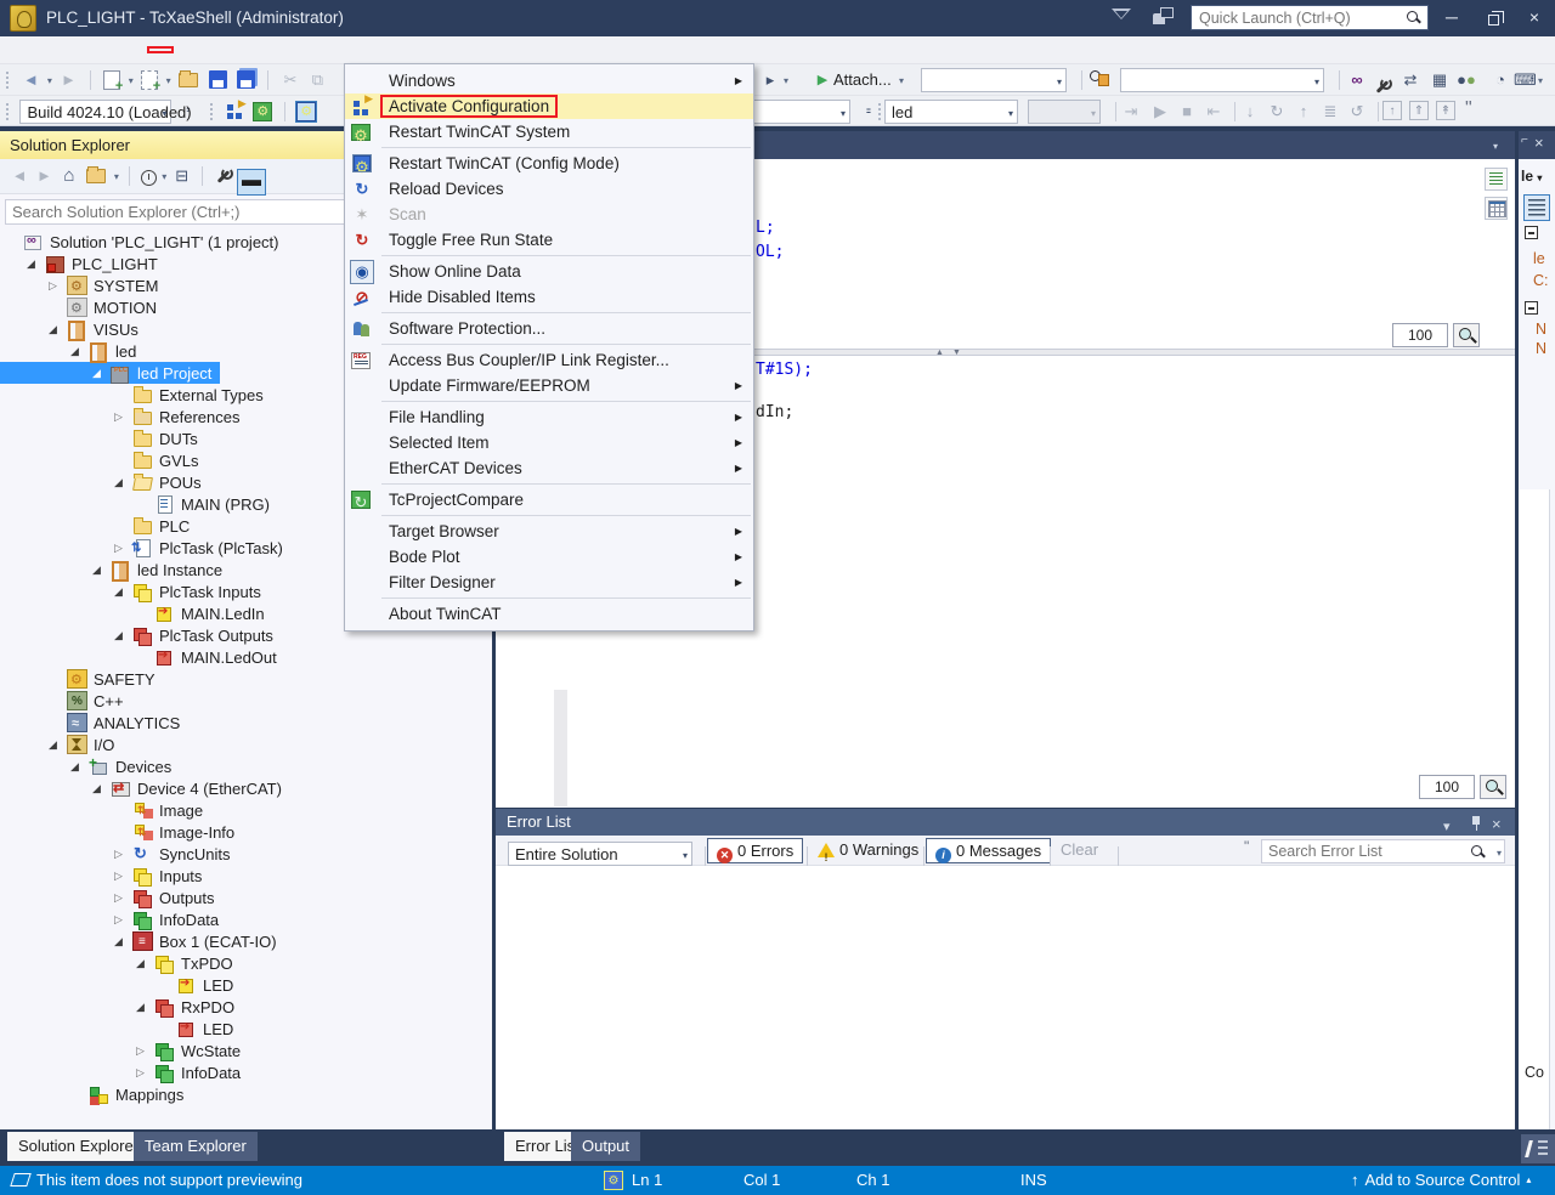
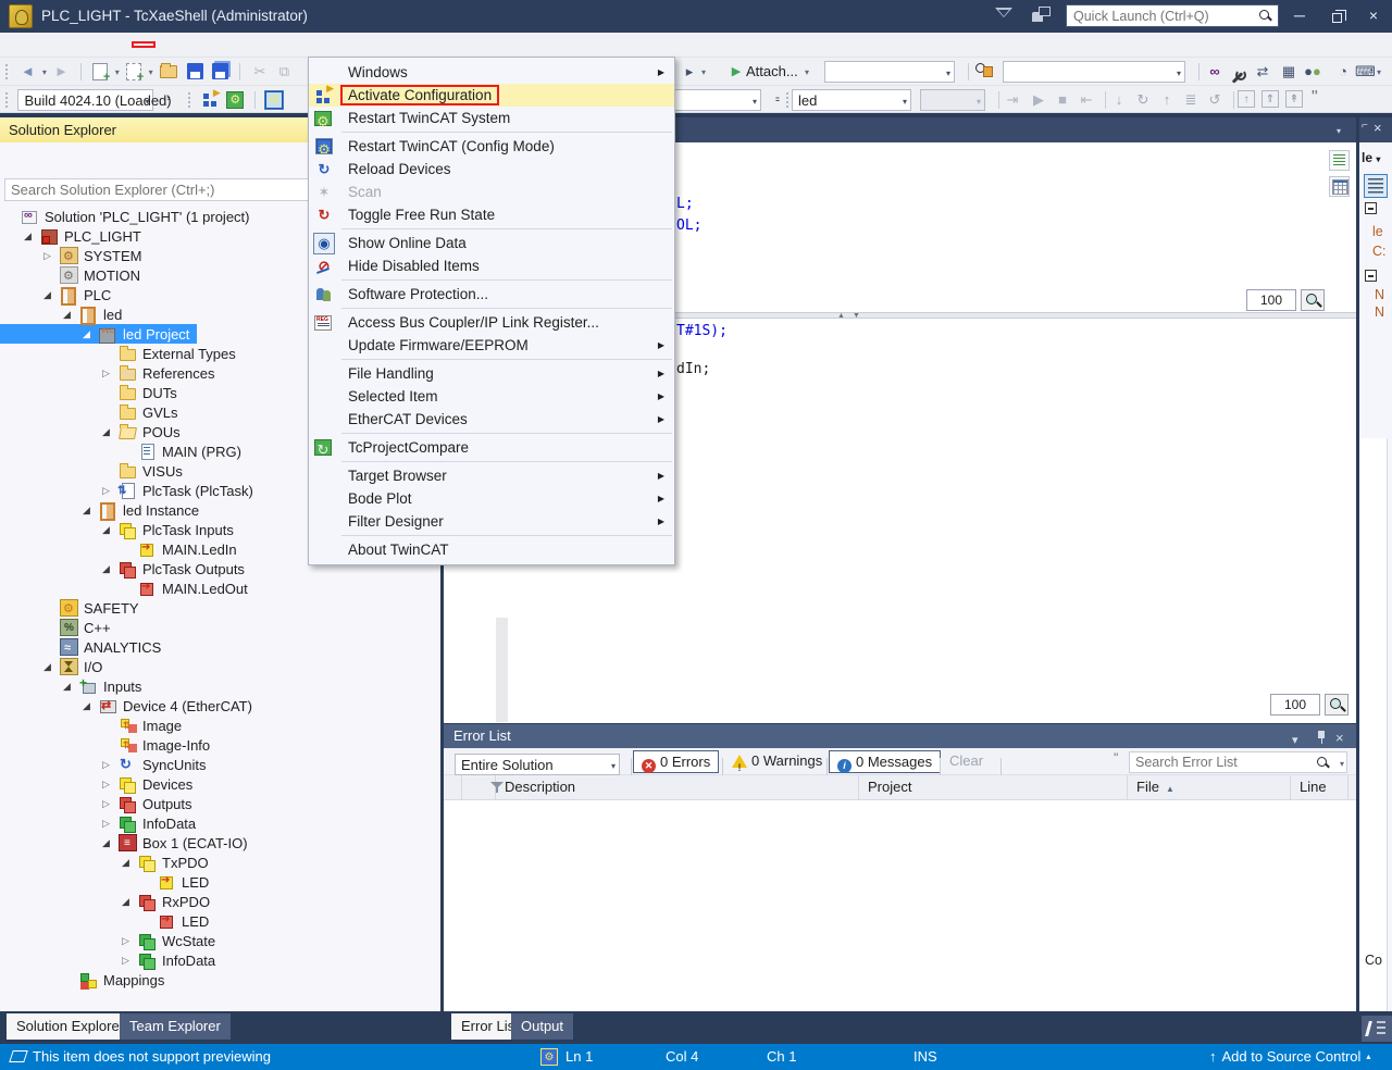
  PLC_LIGHT - TcXaeShell (Administrator)
  Quick Launch (Ctrl+Q)
  ─
  ×
  ◄ ▾ ► ▾ ▾ ✂ ⧉
  ▸
  ▾
  ▶
  Attach...
  ▾
  ▾
  ▾
  ∞
  ⇄
  ▦
  ●●
  ◔
  ⌨
  ▾
  Build 4024.10 (Loaded)
  ▾
  ⹀ ⚙ ⚙
  ▾
  ⹀
  led
  ▾
  ▾
  ⇥
  ▶
  ■
  ⇤
  ↓
  ↻
  ↑
  ≣
  ↺
  ↑
  ⇑
  ↟
  "
  Solution Explorer
- ◄ ► ⌂ ▾ ▾ ⊟ ▬
  Search Solution Explorer (Ctrl+;)
  Solution 'PLC_LIGHT' (1 project)
  PLC_LIGHT
  SYSTEM
  MOTION
- VISUs
+ PLC
  led
  led Project
  External Types
  References
  DUTs
  GVLs
  POUs
  MAIN (PRG)
- PLC
+ VISUs
  PlcTask (PlcTask)
  led Instance
  PlcTask Inputs
  MAIN.LedIn
  PlcTask Outputs
  MAIN.LedOut
  SAFETY
  C++
  ANALYTICS
  I/O
- Devices
+ Inputs
  Device 4 (EtherCAT)
  Image
  Image-Info
  SyncUnits
- Inputs
+ Devices
  Outputs
  InfoData
  Box 1 (ECAT-IO)
  TxPDO
  LED
  RxPDO
  LED
  WcState
  InfoData
  Mappings
  Solution Explore
  Team Explorer
  ▾
  L;
  OL;
  100
  T#1S);
  dIn;
  100
  Error List
  ▾
  ×
  Entire Solution
  ▾
  ✕ 0 Errors
  0 Warnings
  i 0 Messages
  Clear
  "
  Search Error List
  ▾
+ Description
+ Project
+ File ▲
+ Line
  Error Li
  Output
  ⌐
  ×
  le ▾
  le
  C:
  N
  N
  Co
  Windows
  ▶
  Activate Configuration
  ⚙
  Restart TwinCAT System
  ⚙
  Restart TwinCAT (Config Mode)
  ↻
  Reload Devices
  ✶
  Scan
  ↻
  Toggle Free Run State
  ◉
  Show Online Data
  ⊘
  Hide Disabled Items
  Software Protection...
  Access Bus Coupler/IP Link Register...
  Update Firmware/EEPROM
  ▶
  File Handling
  ▶
  Selected Item
  ▶
  EtherCAT Devices
  ▶
  ↻
  TcProjectCompare
  Target Browser
  ▶
  Bode Plot
  ▶
  Filter Designer
  ▶
  About TwinCAT
  This item does not support previewing
  ⚙
  Ln 1
- Col 1
+ Col 4
  Ch 1
  INS
  ↑ Add to Source Control ▴
